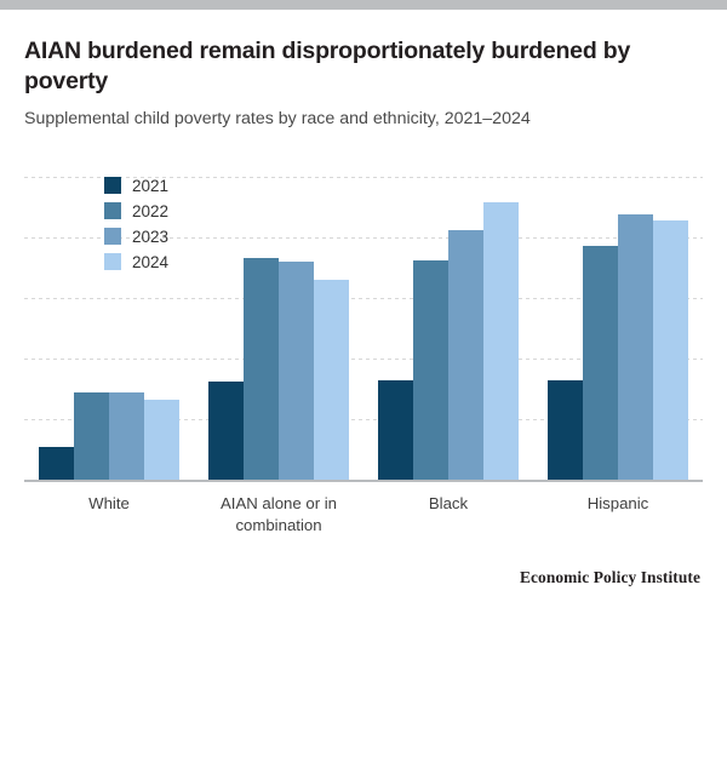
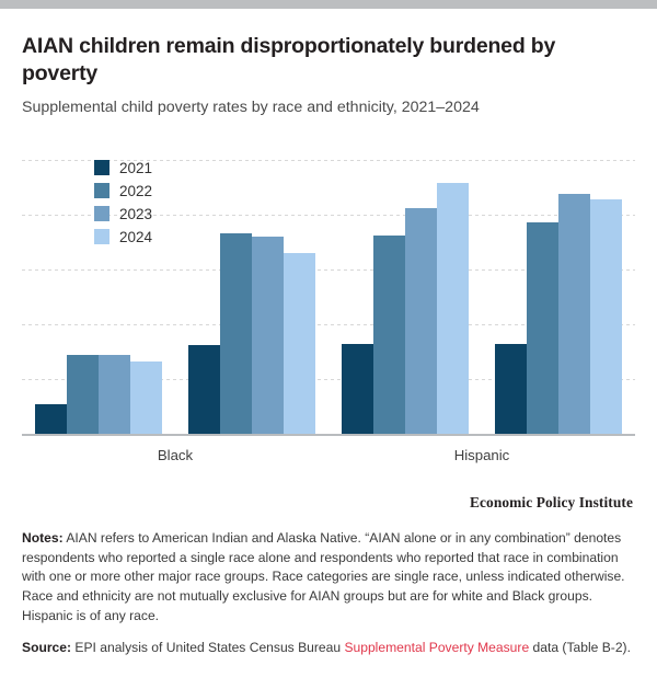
- AIAN burdened remain disproportionately burdened by poverty
+ AIAN children remain disproportionately burdened by poverty
  Supplemental child poverty rates by race and ethnicity, 2021–2024
  2021
  2022
  2023
  2024
- White
- AIAN alone or in combination
  Black
  Hispanic
  Economic Policy Institute
+ Notes: AIAN refers to American Indian and Alaska Native. “AIAN alone or in any combination” denotes respondents who reported a single race alone and respondents who reported that race in combination with one or more other major race groups. Race categories are single race, unless indicated otherwise. Race and ethnicity are not mutually exclusive for AIAN groups but are for white and Black groups. Hispanic is of any race.
+ Source: EPI analysis of United States Census Bureau Supplemental Poverty Measure data (Table B-2).
